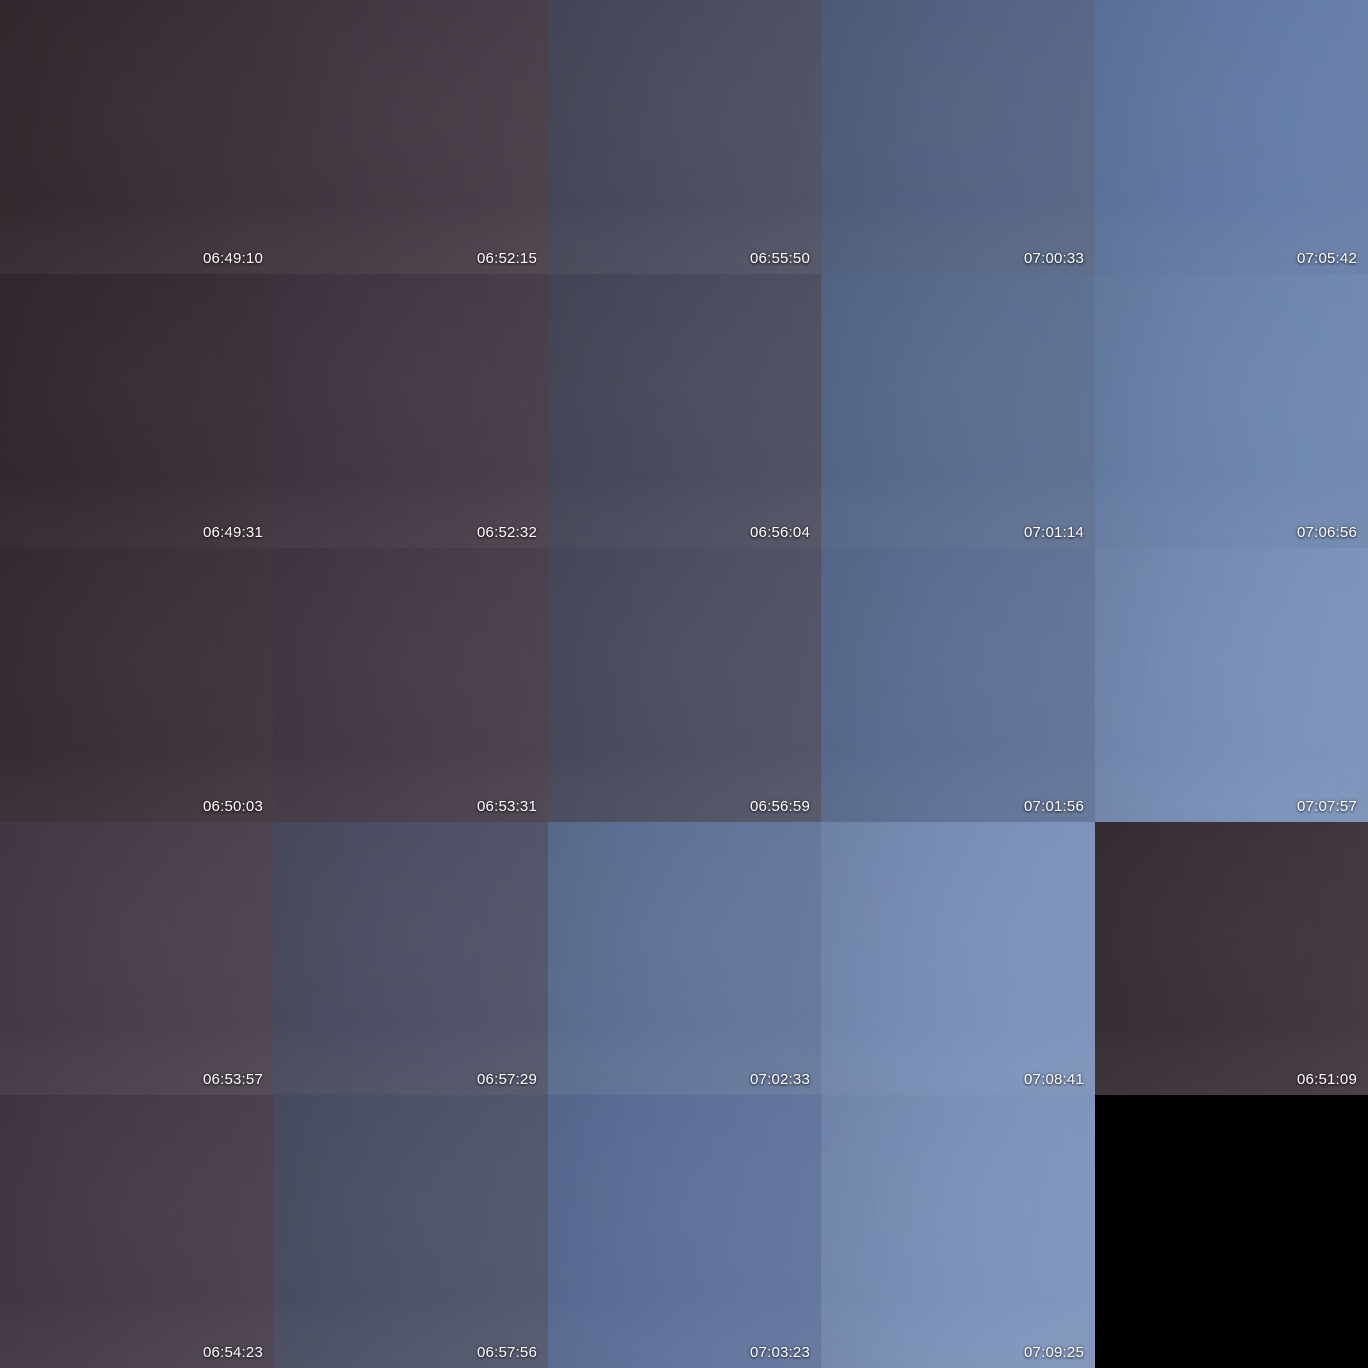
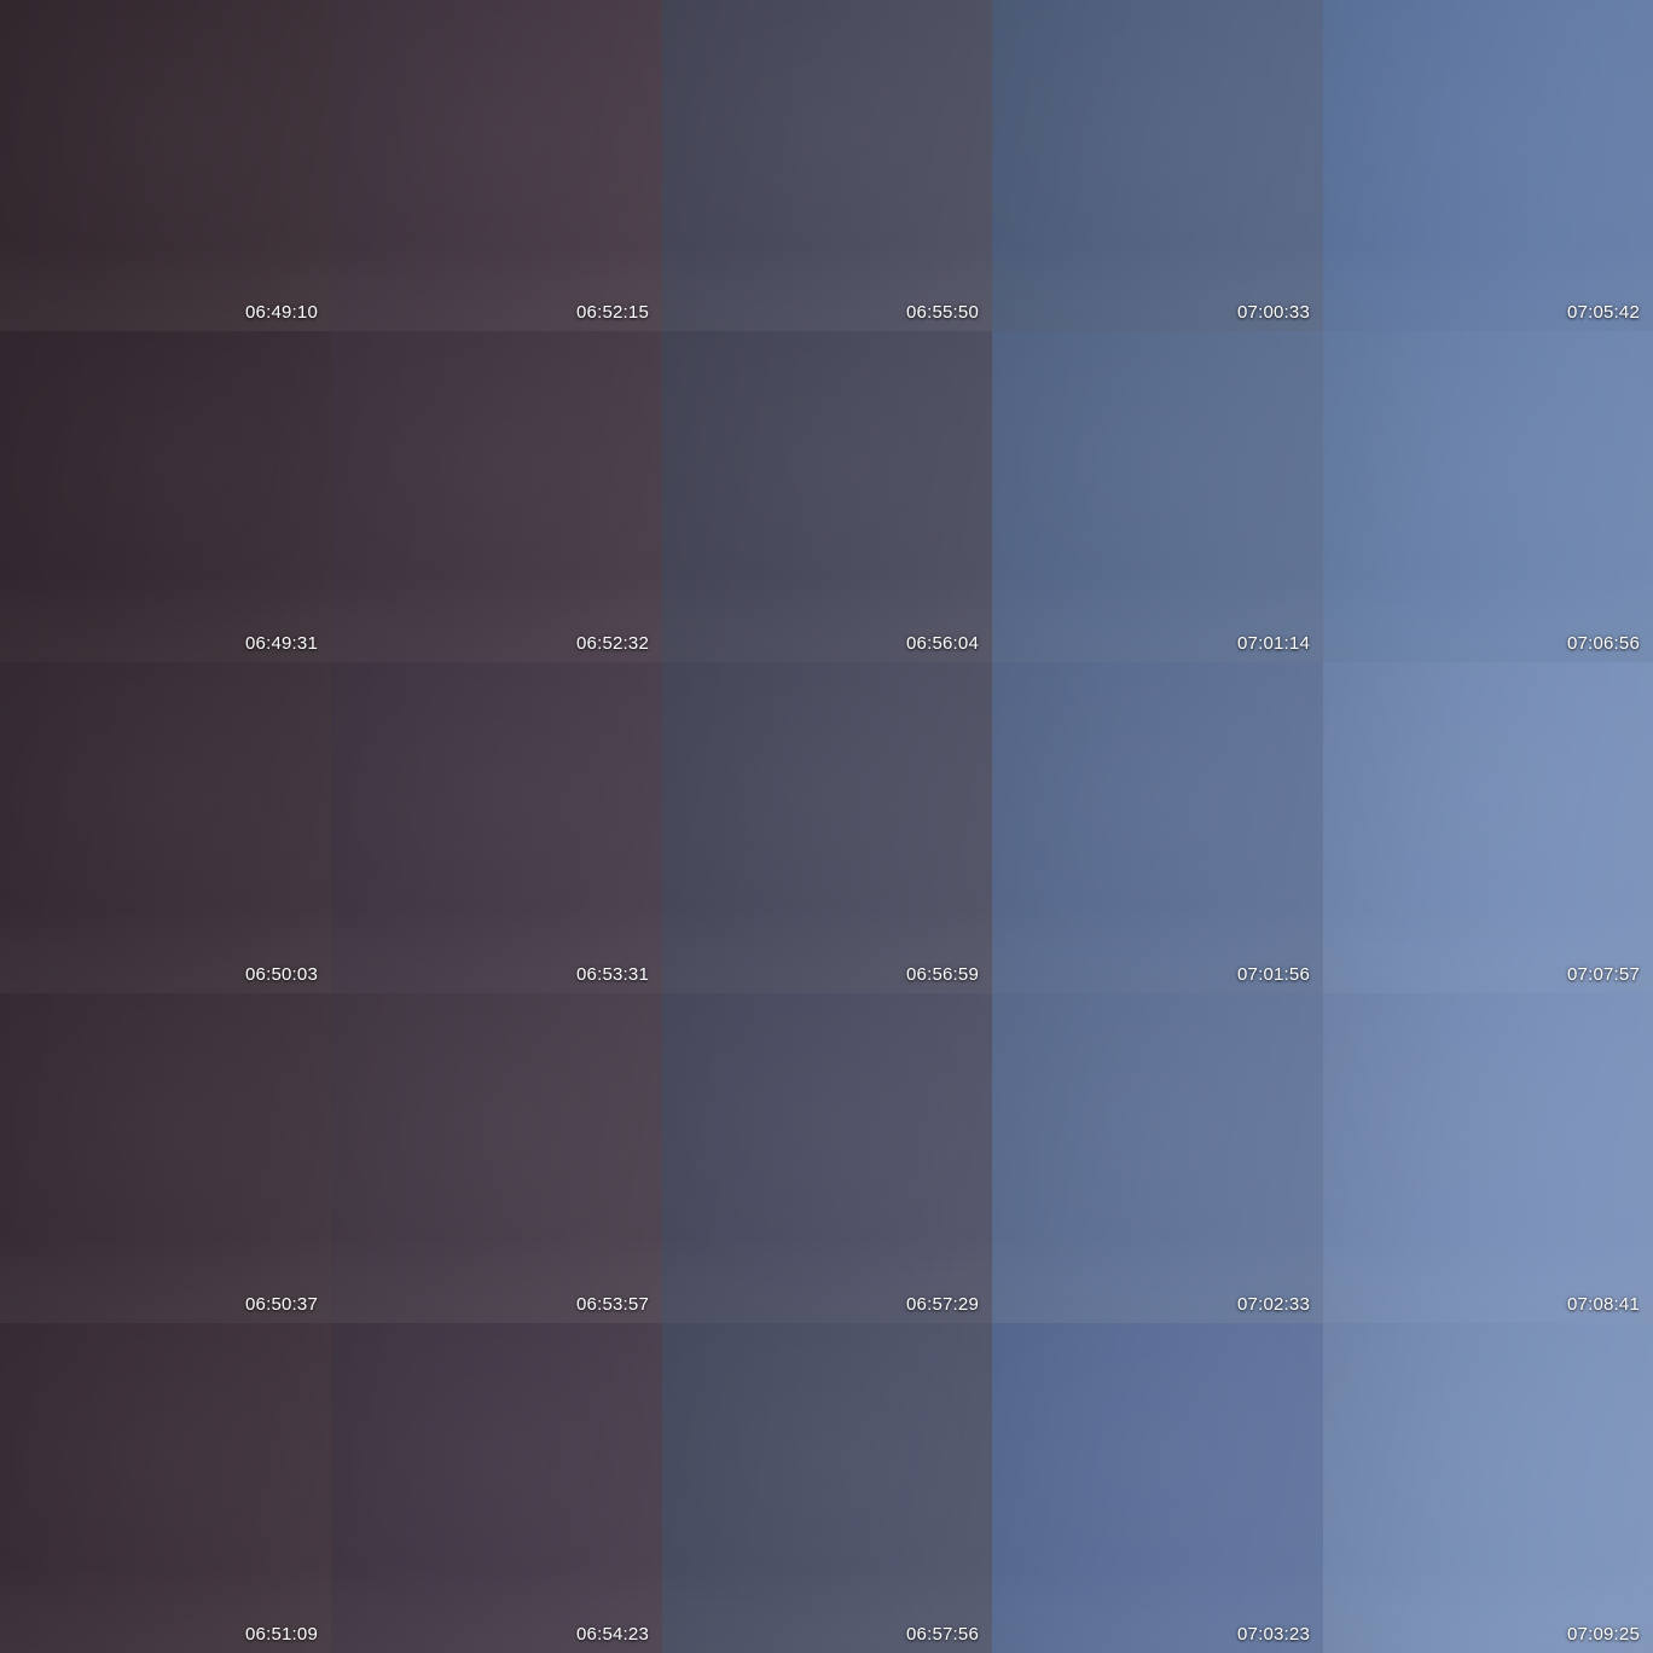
  06:49:10
  06:52:15
  06:55:50
  07:00:33
  07:05:42
  06:49:31
  06:52:32
  06:56:04
  07:01:14
  07:06:56
  06:50:03
  06:53:31
  06:56:59
  07:01:56
  07:07:57
+ 06:50:37
  06:53:57
  06:57:29
  07:02:33
  07:08:41
  06:51:09
  06:54:23
  06:57:56
  07:03:23
  07:09:25
